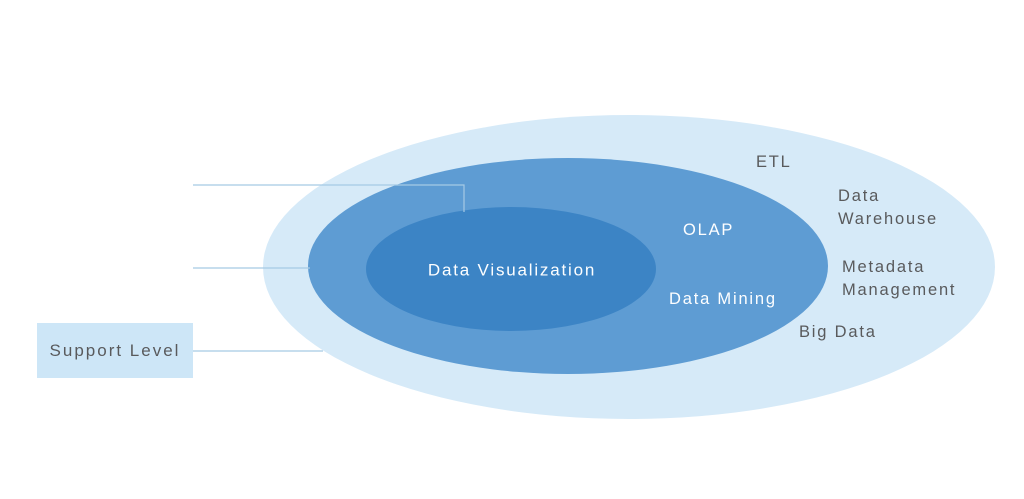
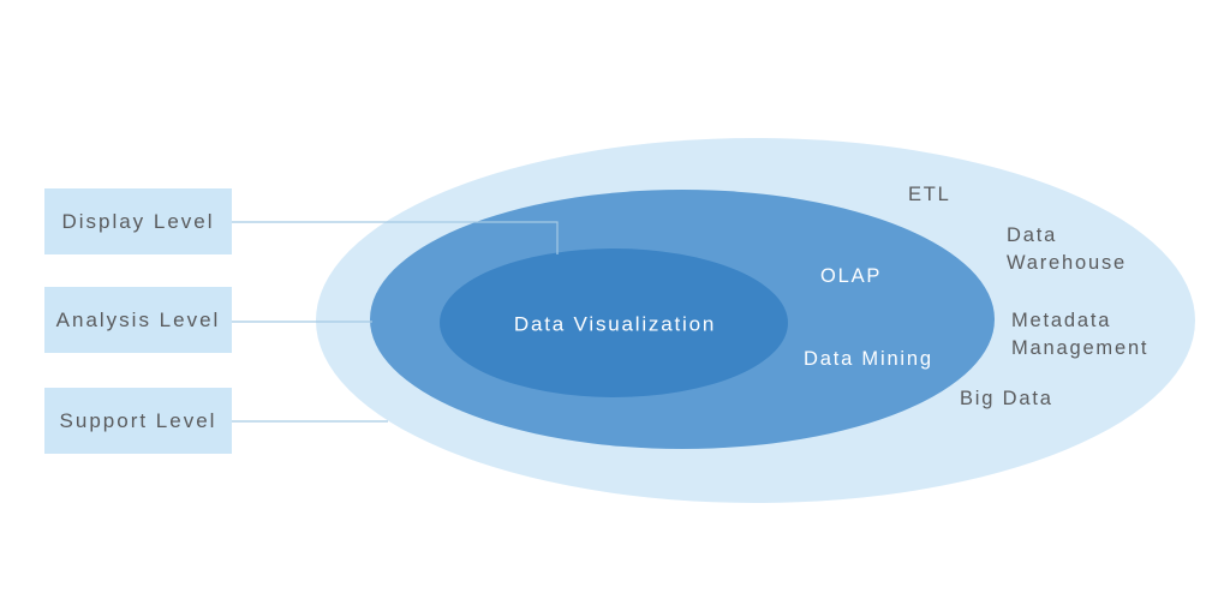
+ Display Level
+ Analysis Level
  Support Level
  Data Visualization
  OLAP
  Data Mining
  ETL
  Data Warehouse
  Metadata Management
  Big Data
